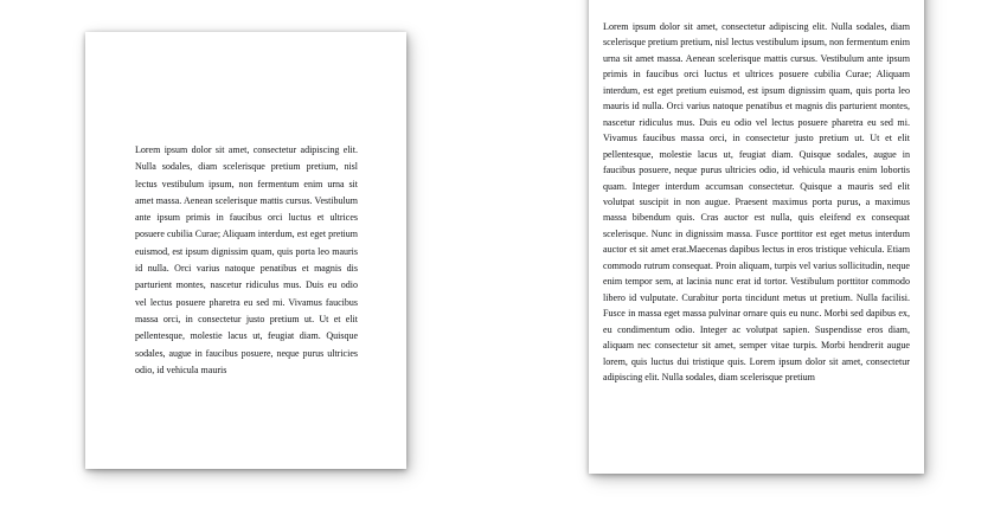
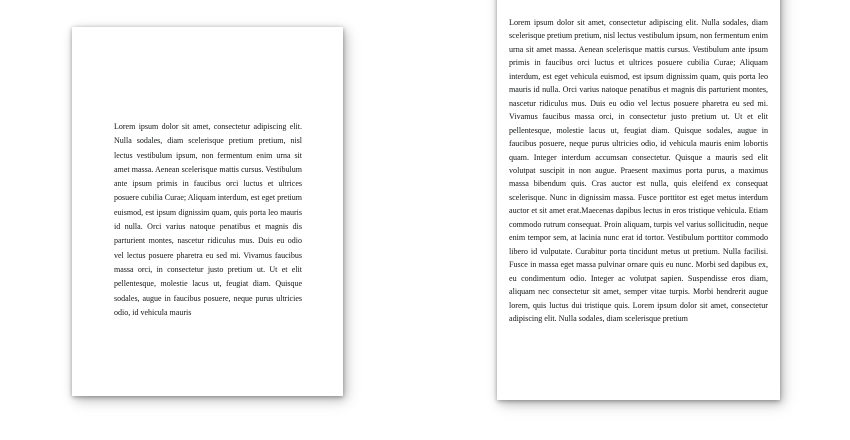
  Lorem ipsum dolor sit amet, consectetur adipiscing elit. Nulla sodales, diam sceleris­que pretium pretium, nisl lectus vestibulum ipsum, non fermentum enim urna sit amet massa. Aenean scelerisque mattis cursus. Vestibulum ante ipsum primis in faucibus orci luctus et ultrices posuere cubilia Curae; Aliquam interdum, est eget pretium euismod, est ipsum dignissim quam, quis porta leo mauris id nulla. Orci varius natoque penati­bus et magnis dis parturient montes, nascetur ridiculus mus. Duis eu odio vel lectus posuere pharetra eu sed mi. Vivamus faucibus massa orci, in consectetur justo pretium ut. Ut et elit pellentesque, molestie lacus ut, feugiat diam. Quisque sodales, augue in faucibus posuere, neque purus ultricies odio, id vehicula mauris
- Lorem ipsum dolor sit amet, consectetur adipiscing elit. Nulla sodales, diam scelerisque pretium pretium, nisl lectus vestibulum ipsum, non fermentum enim urna sit amet massa. Aenean scelerisque mattis cursus. Vestibulum ante ipsum primis in faucibus orci luctus et ultrices posuere cubilia Curae; Aliquam interdum, est eget pretium euismod, est ipsum dignissim quam, quis porta leo mauris id nulla. Orci varius natoque penatibus et magnis dis parturient montes, nascetur ridiculus mus. Duis eu odio vel lectus posuere pharetra eu sed mi. Vivamus faucibus massa orci, in consectetur justo pretium ut. Ut et elit pellentesque, molestie lacus ut, feugiat diam. Quisque sodales, augue in faucibus posuere, neque purus ultricies odio, id vehicula mauris enim lobortis quam. Integer interdum accumsan consectetur. Quisque a mauris sed elit volutpat suscipit in non augue. Praesent maximus porta purus, a maximus massa bibendum quis. Cras auctor est nulla, quis eleifend ex consequat scelerisque. Nunc in dignissim massa. Fusce porttitor est eget metus interdum auctor et sit amet erat.Maecenas dapibus lectus in eros tristique vehicula. Etiam commodo rutrum consequat. Proin aliquam, turpis vel varius sollici­tudin, neque enim tempor sem, at lacinia nunc erat id tortor. Vestibu­lum porttitor commodo libero id vulputate. Curabitur porta tincidunt metus ut pretium. Nulla facilisi. Fusce in massa eget massa pulvinar ornare quis eu nunc. Morbi sed dapibus ex, eu condimentum odio. Integer ac volutpat sapien. Suspendisse eros diam, aliquam nec consectetur sit amet, semper vitae turpis. Morbi hendrerit augue lorem, quis luctus dui tristique quis. Lorem ipsum dolor sit amet, consectetur adipiscing elit. Nulla sodales, diam scelerisque pretium
+ Lorem ipsum dolor sit amet, consectetur adipiscing elit. Nulla sodales, diam scelerisque pretium pretium, nisl lectus vestibulum ipsum, non fermentum enim urna sit amet massa. Aenean scelerisque mattis cursus. Vestibulum ante ipsum primis in faucibus orci luctus et ultrices posuere cubilia Curae; Aliquam interdum, est eget vehicula euismod, est ipsum dignissim quam, quis porta leo mauris id nulla. Orci varius natoque penatibus et magnis dis parturient montes, nascetur ridiculus mus. Duis eu odio vel lectus posuere pharetra eu sed mi. Vivamus faucibus massa orci, in consectetur justo pretium ut. Ut et elit pellentesque, molestie lacus ut, feugiat diam. Quisque sodales, augue in faucibus posuere, neque purus ultricies odio, id vehicula mauris enim lobortis quam. Integer interdum accumsan consectetur. Quisque a mauris sed elit volutpat suscipit in non augue. Praesent maximus porta purus, a maximus massa bibendum quis. Cras auctor est nulla, quis eleifend ex consequat scelerisque. Nunc in dignissim massa. Fusce porttitor est eget metus interdum auctor et sit amet erat.Maecenas dapibus lectus in eros tristique vehicula. Etiam commodo rutrum consequat. Proin aliquam, turpis vel varius sollici­tudin, neque enim tempor sem, at lacinia nunc erat id tortor. Vestibu­lum porttitor commodo libero id vulputate. Curabitur porta tincidunt metus ut pretium. Nulla facilisi. Fusce in massa eget massa pulvinar ornare quis eu nunc. Morbi sed dapibus ex, eu condimentum odio. Integer ac volutpat sapien. Suspendisse eros diam, aliquam nec consectetur sit amet, semper vitae turpis. Morbi hendrerit augue lorem, quis luctus dui tristique quis. Lorem ipsum dolor sit amet, consectetur adipiscing elit. Nulla sodales, diam scelerisque pretium
